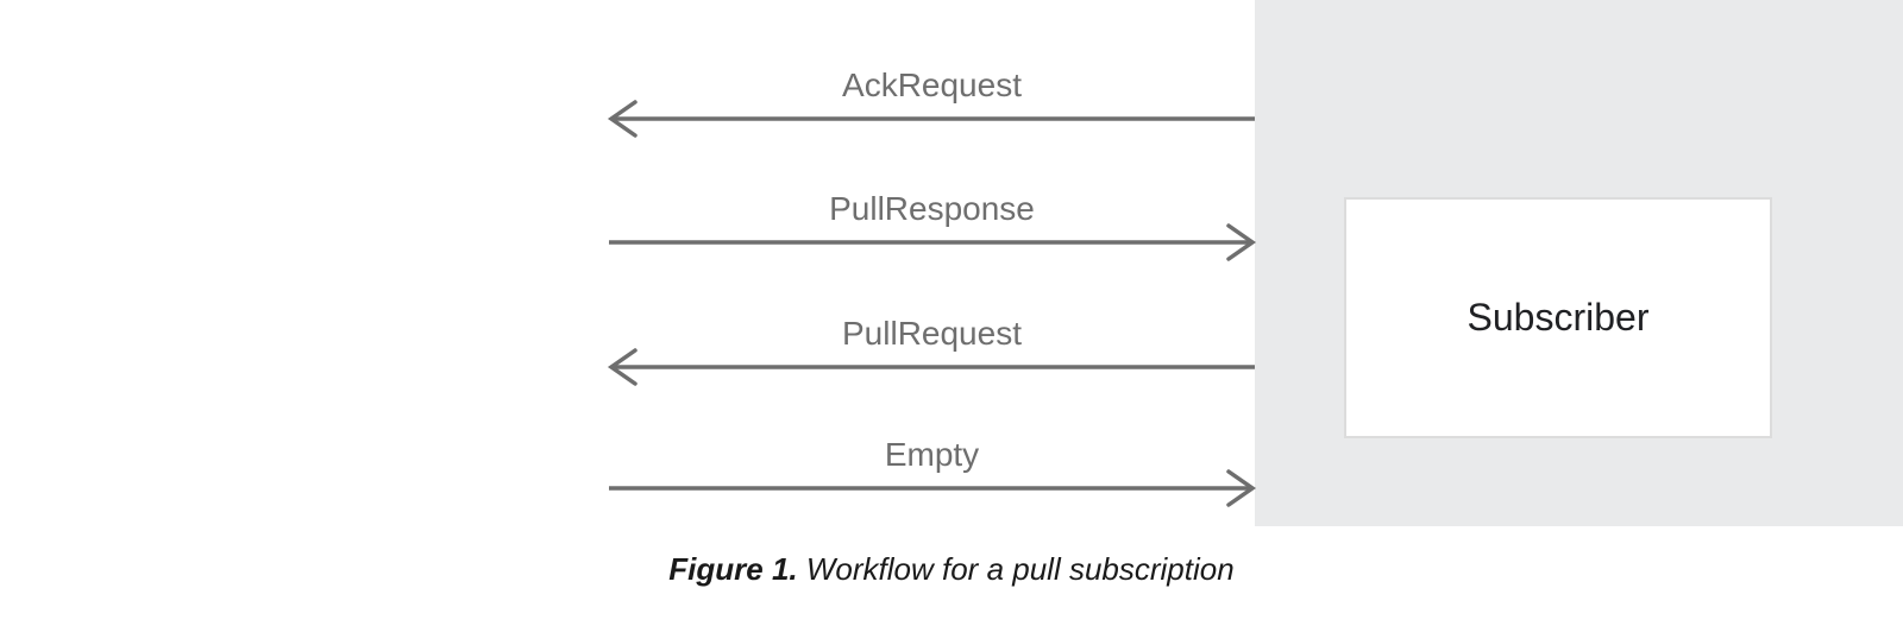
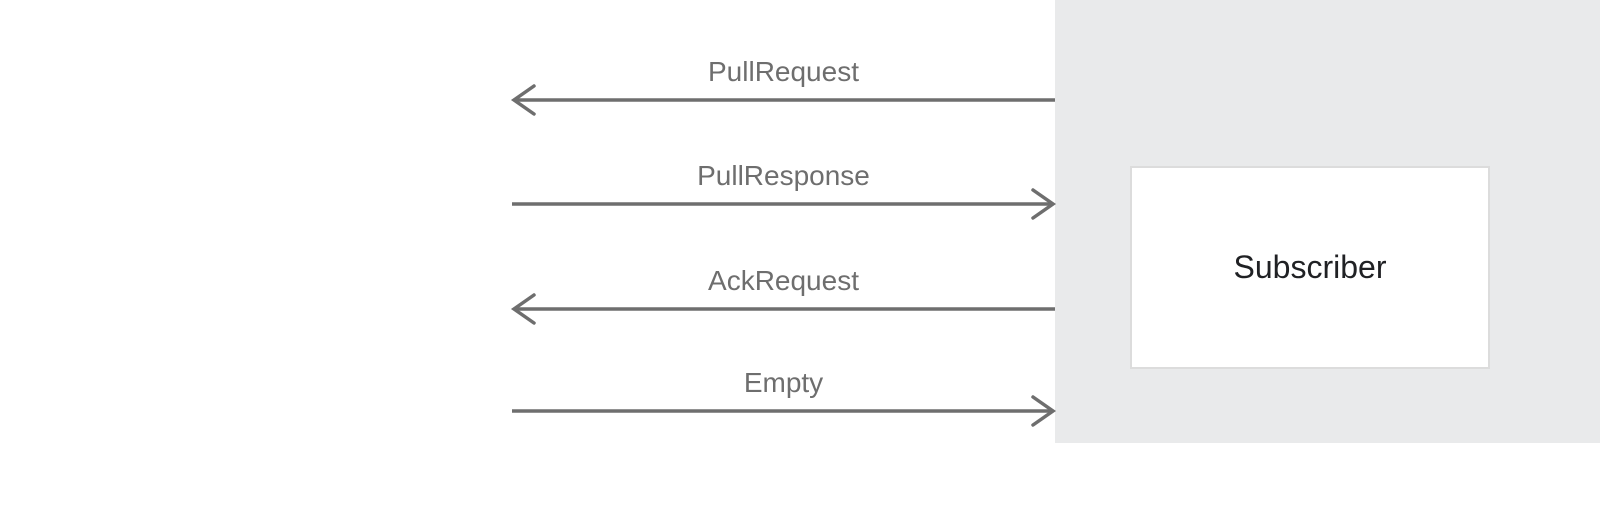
  Subscriber
- AckRequest
+ PullRequest
  PullResponse
- PullRequest
+ AckRequest
  Empty
- Figure 1. Workflow for a pull subscription
